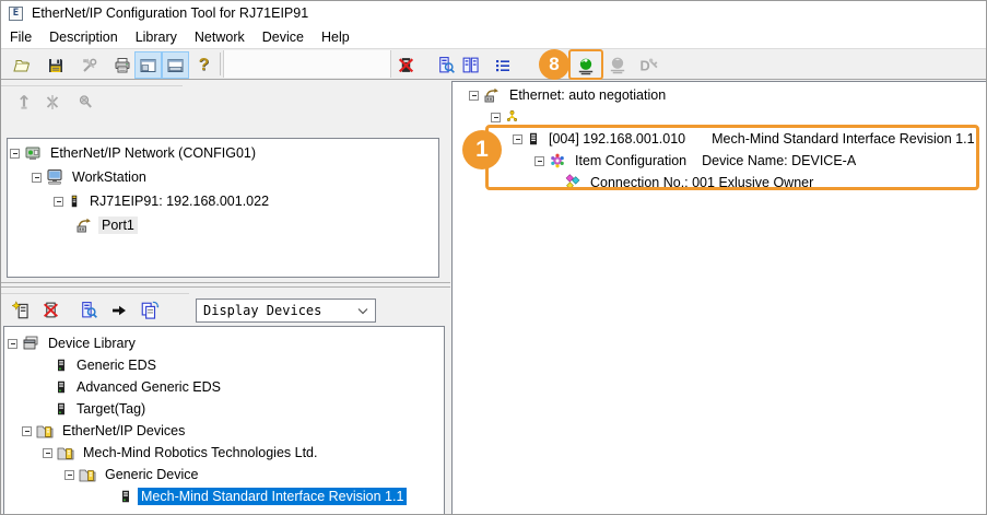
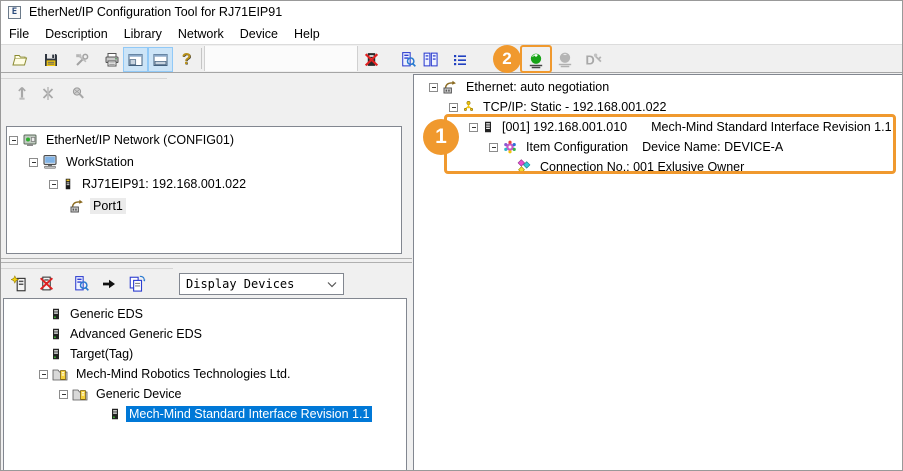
  E
  EtherNet/IP Configuration Tool for RJ71EIP91
  File
  Description
  Library
  Network
  Device
  Help
  ?
  D
  EtherNet/IP Network (CONFIG01)
  WorkStation
  RJ71EIP91: 192.168.001.022
  Port1
  Display Devices
- Device Library
  Generic EDS
  Advanced Generic EDS
  Target(Tag)
- EtherNet/IP Devices
  Mech-Mind Robotics Technologies Ltd.
  Generic Device
  Mech-Mind Standard Interface Revision 1.1
  Ethernet: auto negotiation
+ TCP/IP: Static - 192.168.001.022
- [004] 192.168.001.010
+ [001] 192.168.001.010
  Mech-Mind Standard Interface Revision 1.1
  Item Configuration
  Device Name: DEVICE-A
  Connection No.: 001 Exlusive Owner
  1
- 8
+ 2
